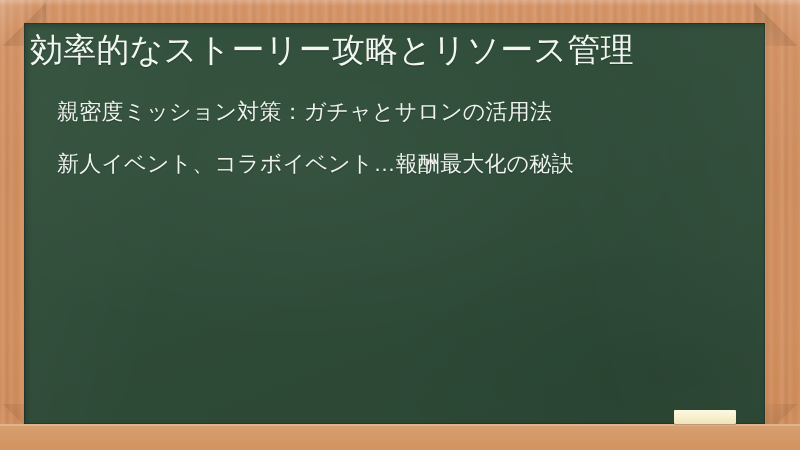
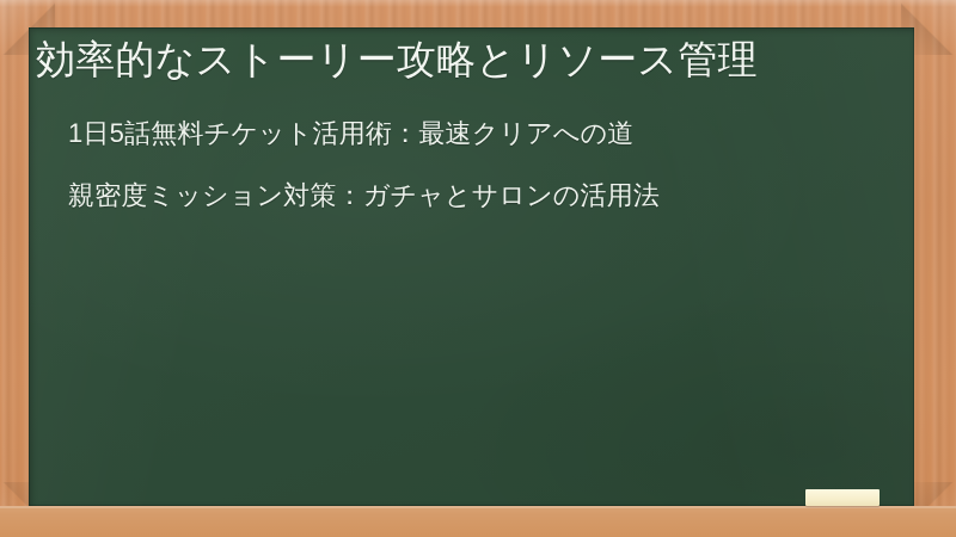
  効率的なストーリー攻略とリソース管理
+ 1日5話無料チケット活用術：最速クリアへの道
  親密度ミッション対策：ガチャとサロンの活用法
- 新人イベント、コラボイベント…報酬最大化の秘訣
